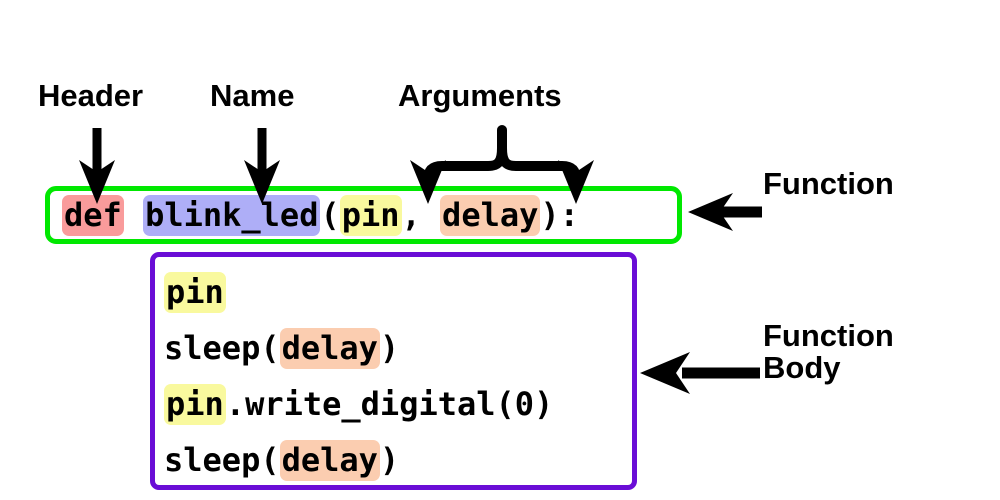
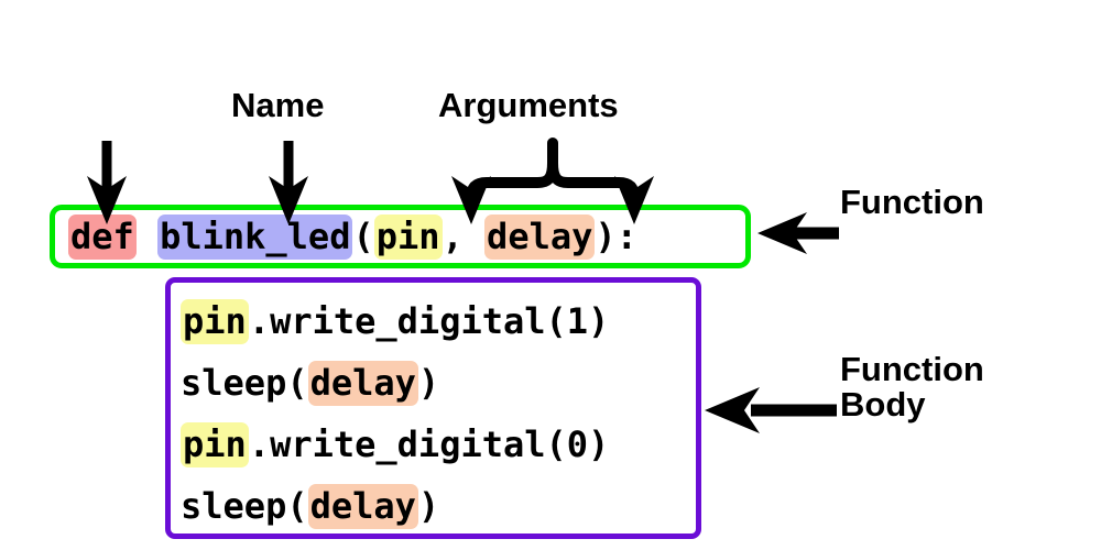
- Header
  Name
  Arguments
  Function
  Function
  Body
  def blink_led(pin, delay):
  pin
+ .write_digital(1)
  sleep(
  delay
  )
  pin
  .write_digital(0)
  sleep(
  delay
  )
